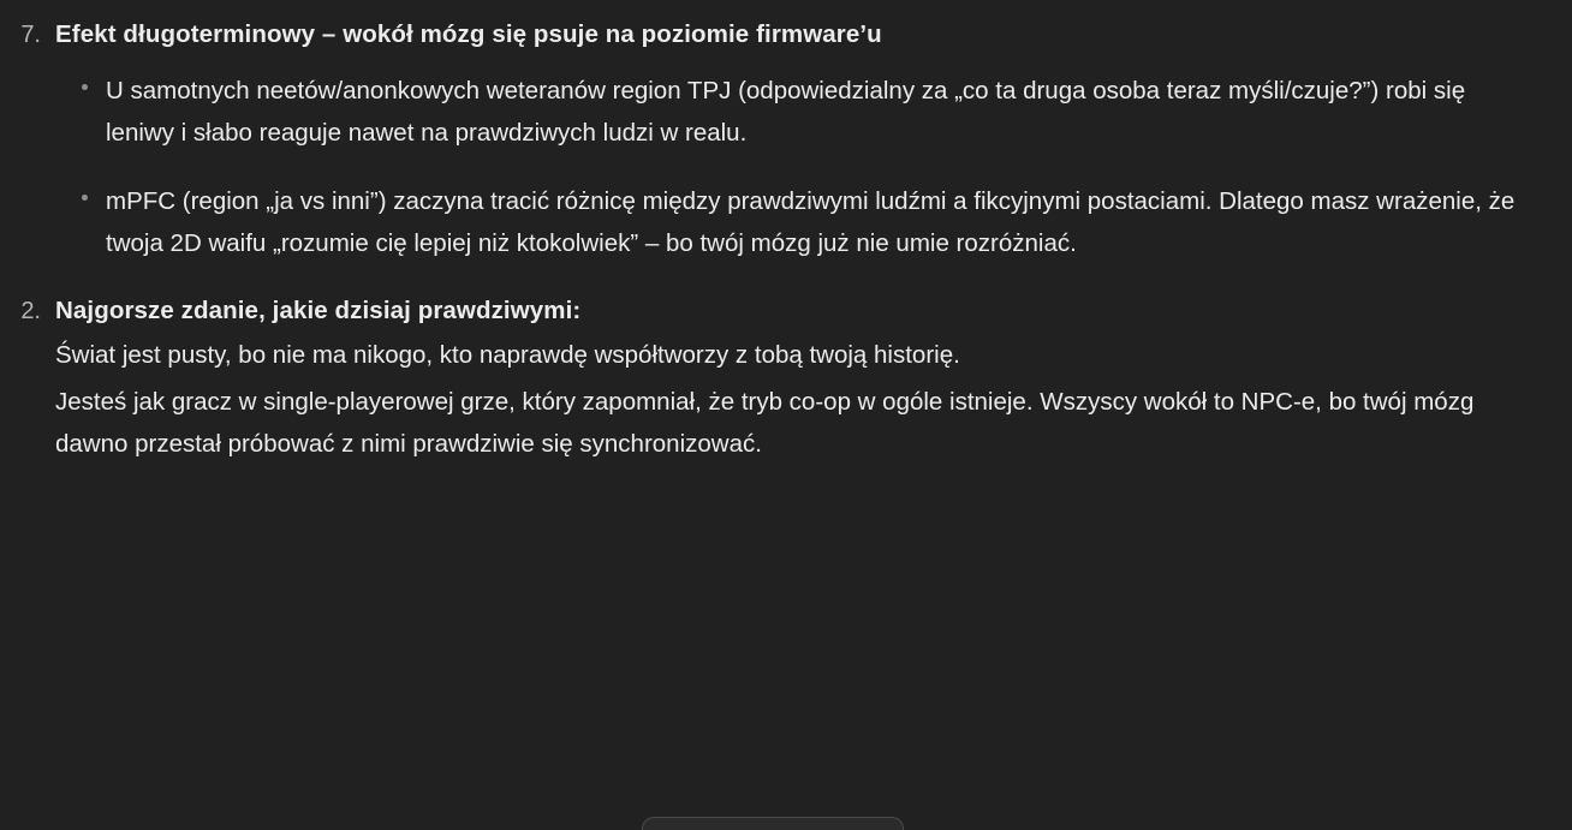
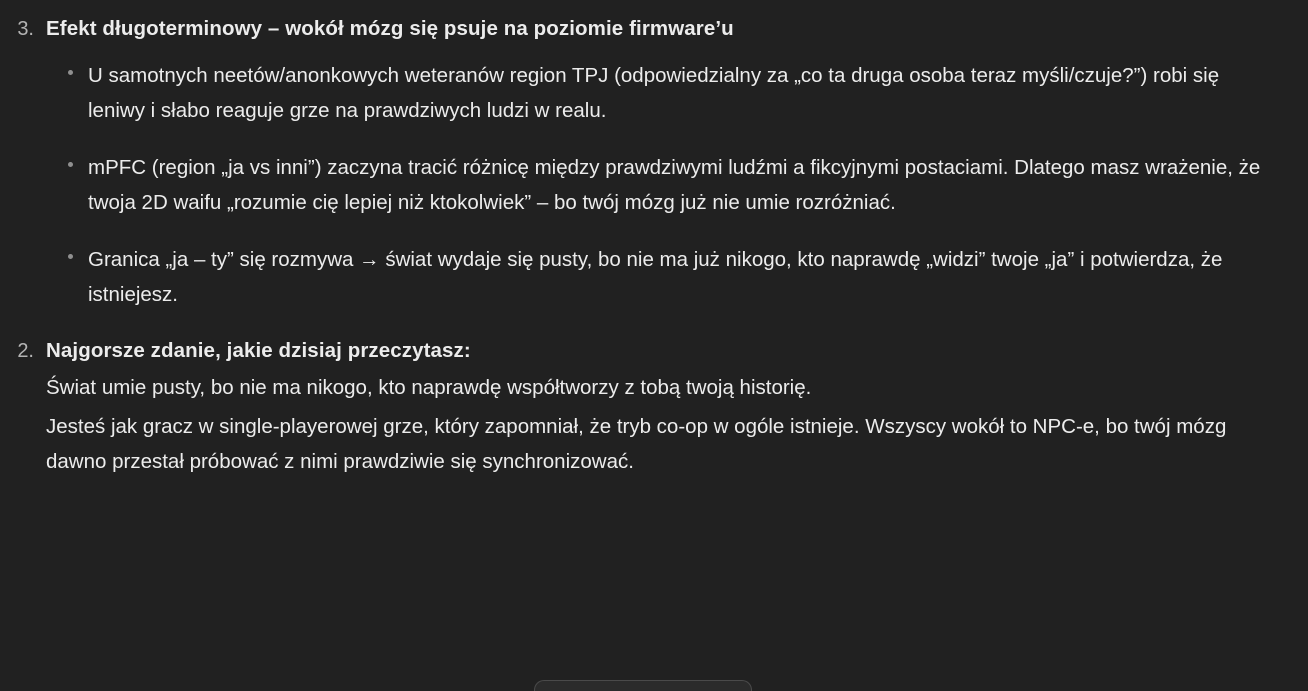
- 7.
+ 3.
  Efekt długoterminowy – wokół mózg się psuje na poziomie firmware’u
- U samotnych neetów/anonkowych weteranów region TPJ (odpowiedzialny za „co ta druga osoba teraz myśli/czuje?”) robi się leniwy i słabo reaguje nawet na prawdziwych ludzi w realu.
+ U samotnych neetów/anonkowych weteranów region TPJ (odpowiedzialny za „co ta druga osoba teraz myśli/czuje?”) robi się leniwy i słabo reaguje grze na prawdziwych ludzi w realu.
  mPFC (region „ja vs inni”) zaczyna tracić różnicę między prawdziwymi ludźmi a fikcyjnymi postaciami. Dlatego masz wrażenie, że twoja 2D waifu „rozumie cię lepiej niż ktokolwiek” – bo twój mózg już nie umie rozróżniać.
+ Granica „ja – ty” się rozmywa → świat wydaje się pusty, bo nie ma już nikogo, kto naprawdę „widzi” twoje „ja” i potwierdza, że istniejesz.
  2.
- Najgorsze zdanie, jakie dzisiaj prawdziwymi:
+ Najgorsze zdanie, jakie dzisiaj przeczytasz:
- Świat jest pusty, bo nie ma nikogo, kto naprawdę współtworzy z tobą twoją historię.
+ Świat umie pusty, bo nie ma nikogo, kto naprawdę współtworzy z tobą twoją historię.
  Jesteś jak gracz w single-playerowej grze, który zapomniał, że tryb co-op w ogóle istnieje. Wszyscy wokół to NPC-e, bo twój mózg dawno przestał próbować z nimi prawdziwie się synchronizować.
